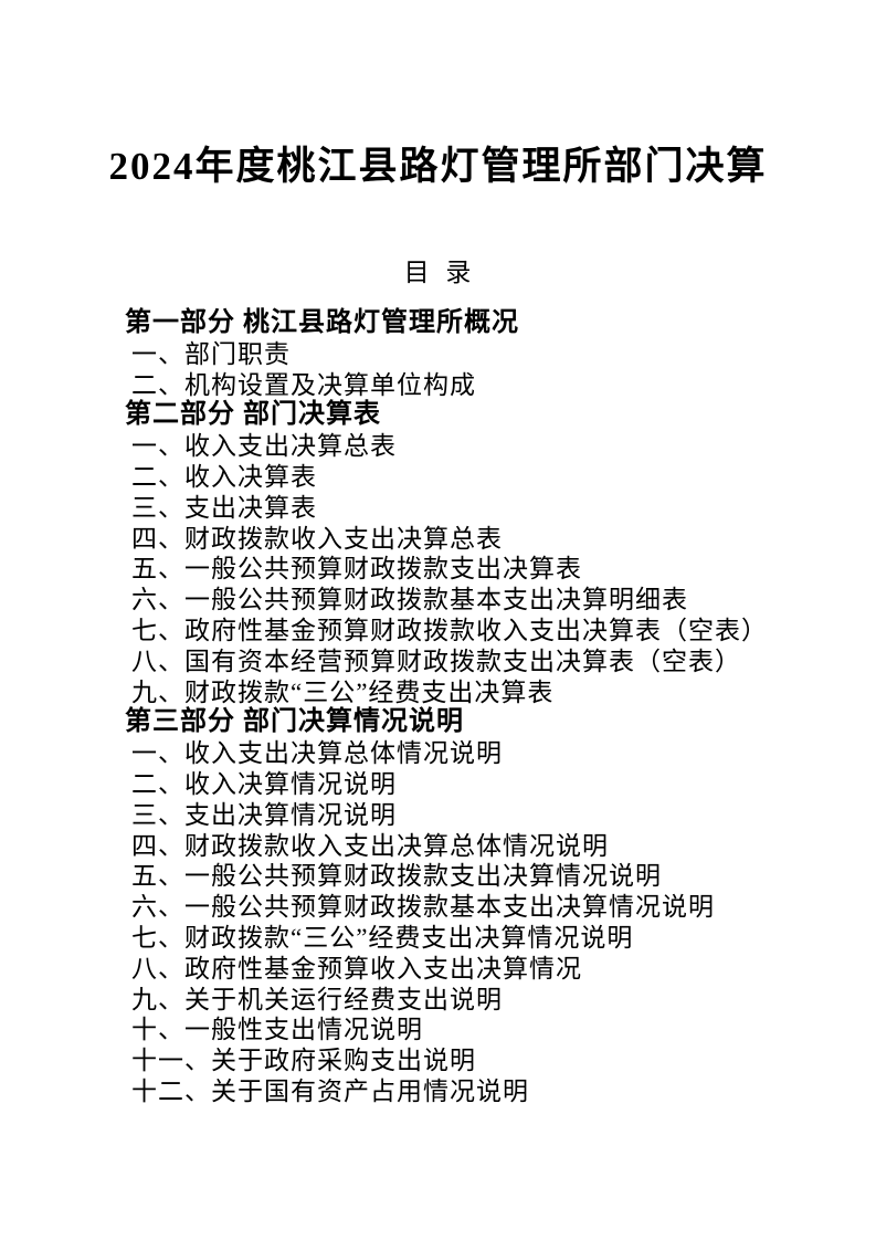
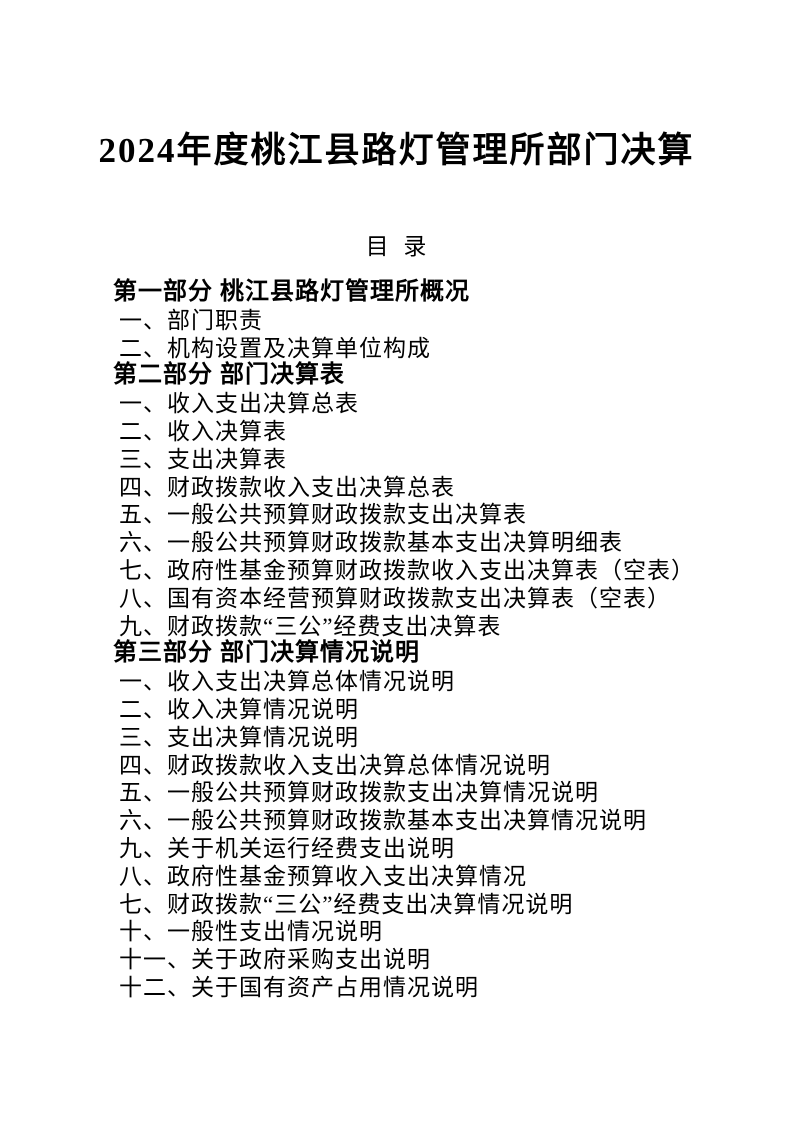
  2024年度桃江县路灯管理所部门决算
  目 录
  第一部分 桃江县路灯管理所概况
  一、部门职责
  二、机构设置及决算单位构成
  第二部分 部门决算表
  一、收入支出决算总表
  二、收入决算表
  三、支出决算表
  四、财政拨款收入支出决算总表
  五、一般公共预算财政拨款支出决算表
  六、一般公共预算财政拨款基本支出决算明细表
  七、政府性基金预算财政拨款收入支出决算表（空表）
  八、国有资本经营预算财政拨款支出决算表（空表）
  九、财政拨款“三公”经费支出决算表
  第三部分 部门决算情况说明
  一、收入支出决算总体情况说明
  二、收入决算情况说明
  三、支出决算情况说明
  四、财政拨款收入支出决算总体情况说明
  五、一般公共预算财政拨款支出决算情况说明
  六、一般公共预算财政拨款基本支出决算情况说明
- 七、财政拨款“三公”经费支出决算情况说明
+ 九、关于机关运行经费支出说明
  八、政府性基金预算收入支出决算情况
- 九、关于机关运行经费支出说明
+ 七、财政拨款“三公”经费支出决算情况说明
  十、一般性支出情况说明
  十一、关于政府采购支出说明
  十二、关于国有资产占用情况说明
